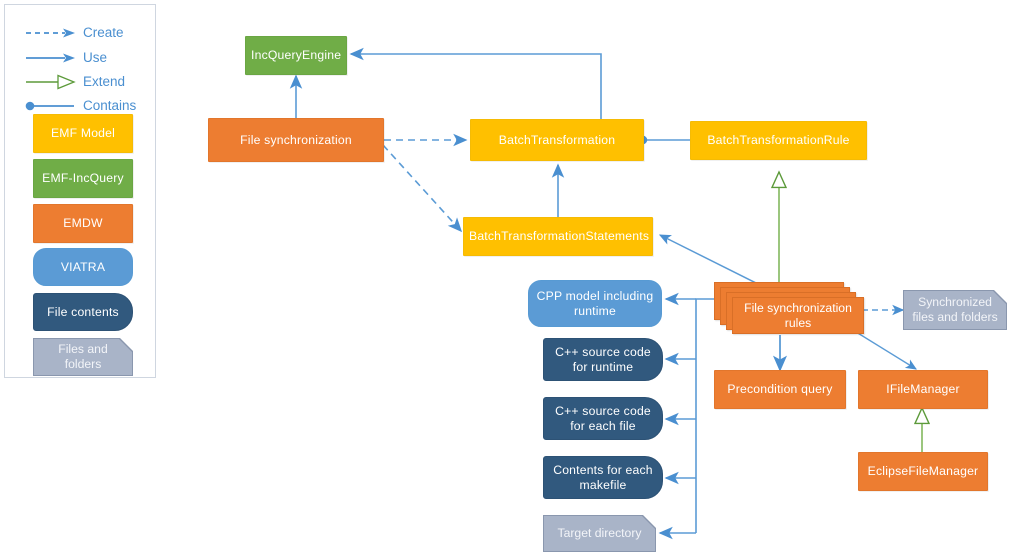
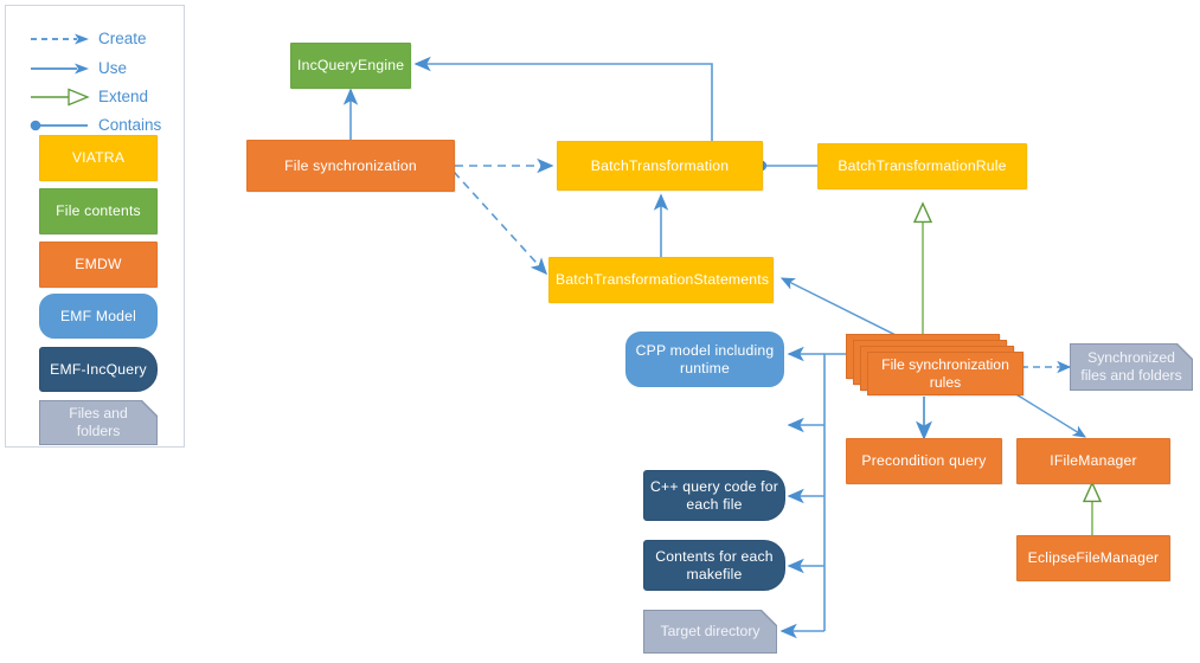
  Create
  Use
  Extend
  Contains
- EMF Model
+ VIATRA
- EMF-IncQuery
+ File contents
  EMDW
- VIATRA
+ EMF Model
- File contents
+ EMF-IncQuery
  Files and folders
  IncQueryEngine
  File synchronization
  BatchTransformation
  BatchTransformationRule
  BatchTransformationStatements
  File synchronization rules
  Synchronized files and folders
  Precondition query
  IFileManager
  EclipseFileManager
  CPP model including runtime
- C++ source code for runtime
- C++ source code for each file
+ C++ query code for each file
  Contents for each makefile
  Target directory
